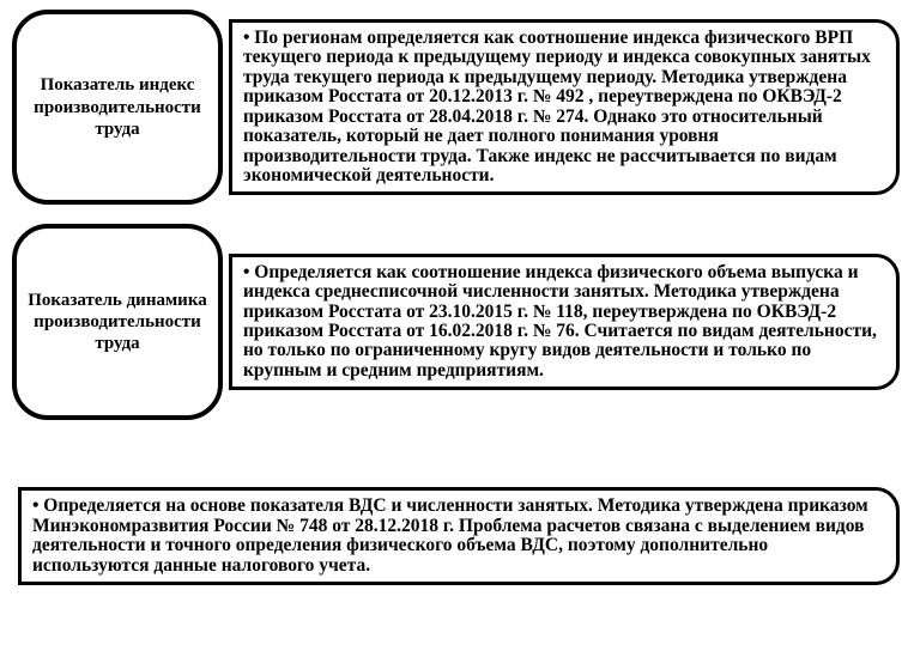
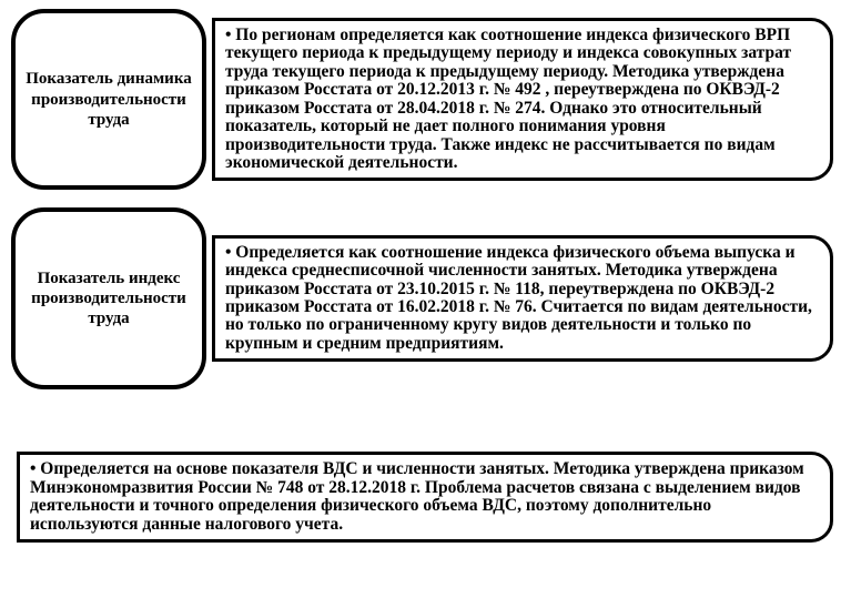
- Показатель индекс производительности труда
+ Показатель динамика производительности труда
- • По регионам определяется как соотношение индекса физического ВРП текущего периода к предыдущему периоду и индекса совокупных занятых труда текущего периода к предыдущему периоду. Методика утверждена приказом Росстата от 20.12.2013 г. № 492 , переутверждена по ОКВЭД-2 приказом Росстата от 28.04.2018 г. № 274. Однако это относительный показатель, который не дает полного понимания уровня производительности труда. Также индекс не рассчитывается по видам экономической деятельности.
+ • По регионам определяется как соотношение индекса физического ВРП текущего периода к предыдущему периоду и индекса совокупных затрат труда текущего периода к предыдущему периоду. Методика утверждена приказом Росстата от 20.12.2013 г. № 492 , переутверждена по ОКВЭД-2 приказом Росстата от 28.04.2018 г. № 274. Однако это относительный показатель, который не дает полного понимания уровня производительности труда. Также индекс не рассчитывается по видам экономической деятельности.
- Показатель динамика производительности труда
+ Показатель индекс производительности труда
  • Определяется как соотношение индекса физического объема выпуска и индекса среднесписочной численности занятых. Методика утверждена приказом Росстата от 23.10.2015 г. № 118, переутверждена по ОКВЭД-2 приказом Росстата от 16.02.2018 г. № 76. Считается по видам деятельности, но только по ограниченному кругу видов деятельности и только по крупным и средним предприятиям.
  • Определяется на основе показателя ВДС и численности занятых. Методика утверждена приказом Минэкономразвития России № 748 от 28.12.2018 г. Проблема расчетов связана с выделением видов деятельности и точного определения физического объема ВДС, поэтому дополнительно используются данные налогового учета.
